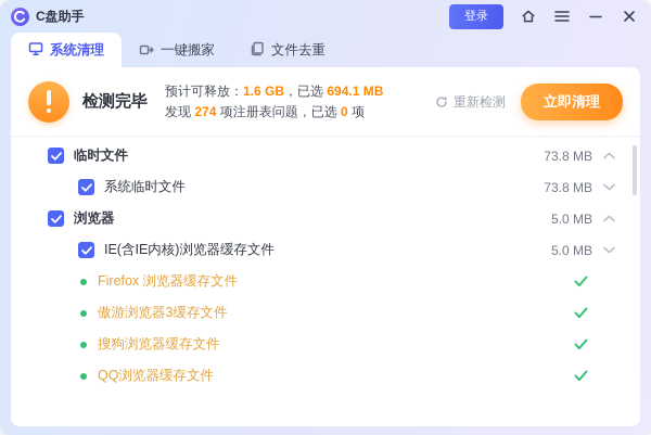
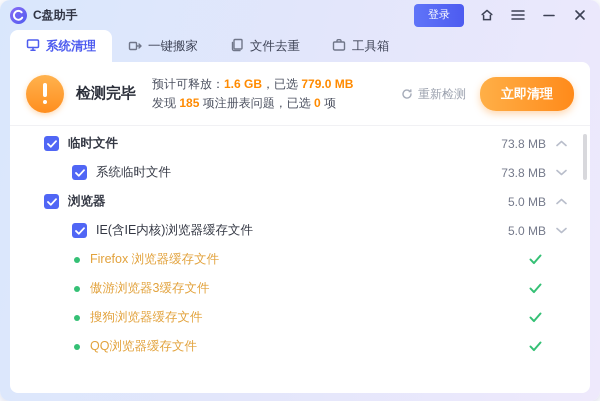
  C盘助手
  登录
  系统清理
  一键搬家
  文件去重
+ 工具箱
  检测完毕
- 预计可释放：1.6 GB，已选 694.1 MB
+ 预计可释放：1.6 GB，已选 779.0 MB
- 发现 274 项注册表问题，已选 0 项
+ 发现 185 项注册表问题，已选 0 项
  重新检测
  立即清理
  临时文件
  73.8 MB
  系统临时文件
  73.8 MB
  浏览器
  5.0 MB
  IE(含IE内核)浏览器缓存文件
  5.0 MB
  Firefox 浏览器缓存文件
  傲游浏览器3缓存文件
  搜狗浏览器缓存文件
  QQ浏览器缓存文件
